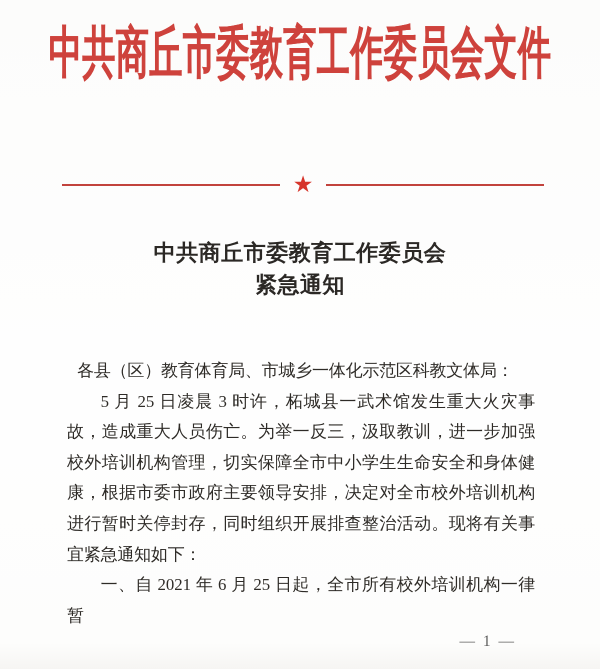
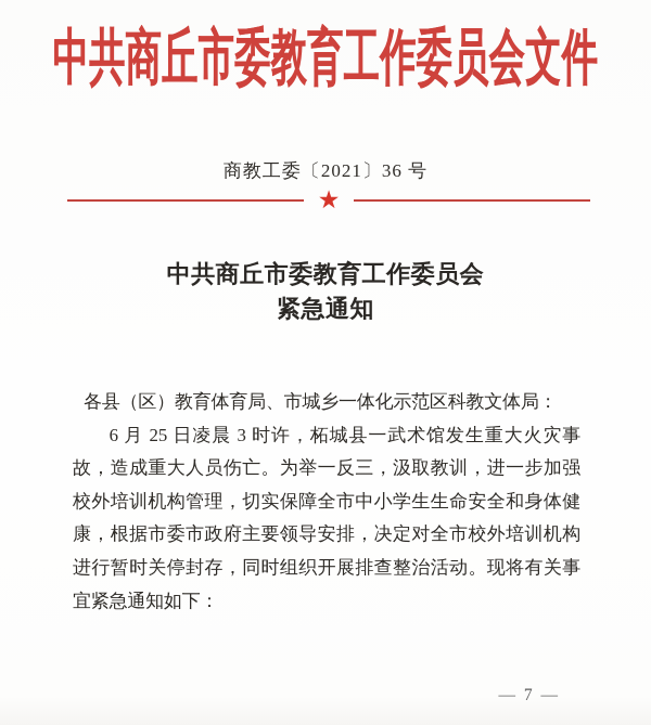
  中共商丘市委教育工作委员会文件
+ 商教工委〔2021〕36 号
  ★
  中共商丘市委教育工作委员会
  紧急通知
  各县（区）教育体育局、市城乡一体化示范区科教文体局：
- 5 月 25 日凌晨 3 时许，柘城县一武术馆发生重大火灾事故，造成重大人员伤亡。为举一反三，汲取教训，进一步加强校外培训机构管理，切实保障全市中小学生生命安全和身体健康，根据市委市政府主要领导安排，决定对全市校外培训机构进行暂时关停封存，同时组织开展排查整治活动。现将有关事宜紧急通知如下：
+ 6 月 25 日凌晨 3 时许，柘城县一武术馆发生重大火灾事故，造成重大人员伤亡。为举一反三，汲取教训，进一步加强校外培训机构管理，切实保障全市中小学生生命安全和身体健康，根据市委市政府主要领导安排，决定对全市校外培训机构进行暂时关停封存，同时组织开展排查整治活动。现将有关事宜紧急通知如下：
- 一、自 2021 年 6 月 25 日起，全市所有校外培训机构一律暂
- — 1 —
+ — 7 —
